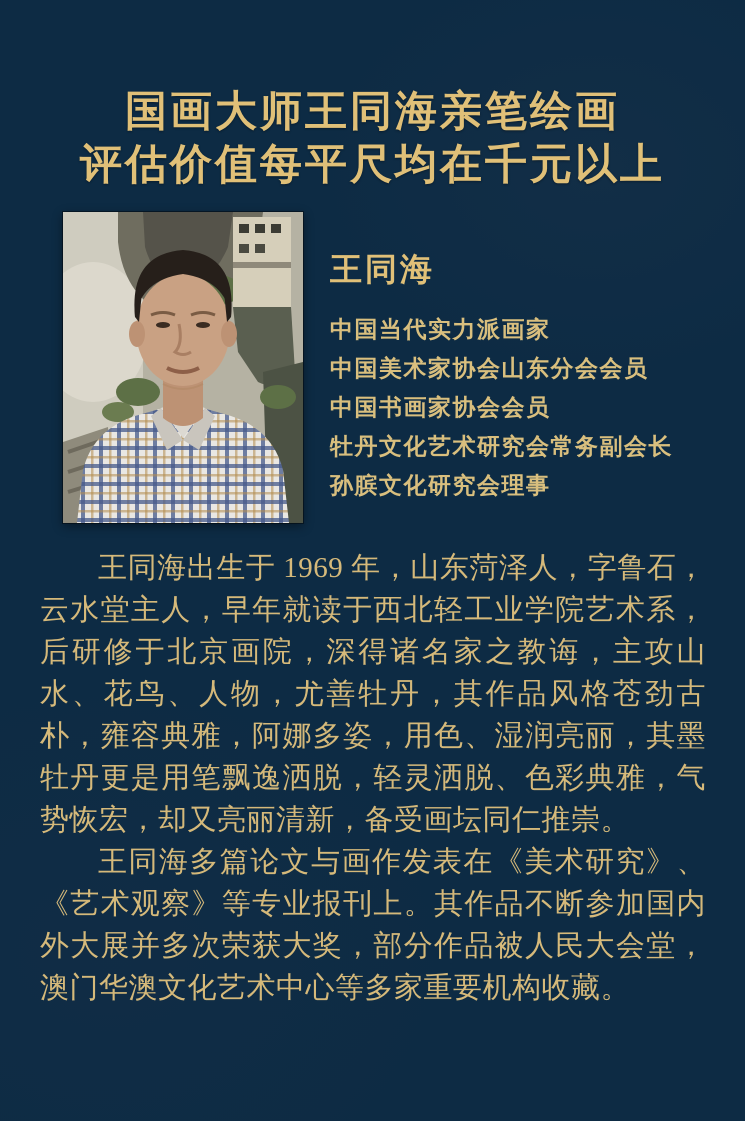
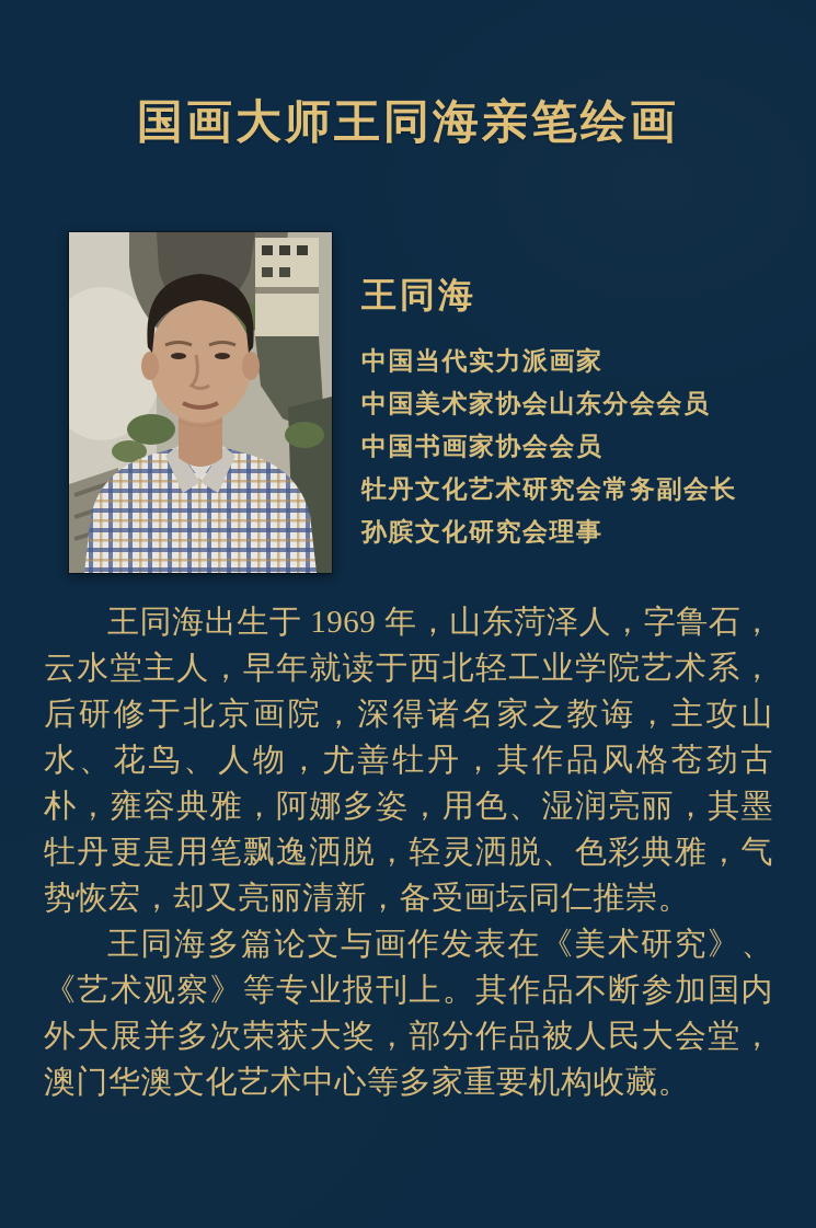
  国画大师王同海亲笔绘画
- 评估价值每平尺均在千元以上
  王同海
  中国当代实力派画家
  中国美术家协会山东分会会员
  中国书画家协会会员
  牡丹文化艺术研究会常务副会长
  孙膑文化研究会理事
  王同海出生于 1969 年，山东菏泽人，字鲁石，云水堂主人，早年就读于西北轻工业学院艺术系，后研修于北京画院，深得诸名家之教诲，主攻山水、花鸟、人物，尤善牡丹，其作品风格苍劲古朴，雍容典雅，阿娜多姿，用色、湿润亮丽，其墨牡丹更是用笔飘逸洒脱，轻灵洒脱、色彩典雅，气势恢宏，却又亮丽清新，备受画坛同仁推崇。
  王同海多篇论文与画作发表在《美术研究》、《艺术观察》等专业报刊上。其作品不断参加国内外大展并多次荣获大奖，部分作品被人民大会堂，澳门华澳文化艺术中心等多家重要机构收藏。
